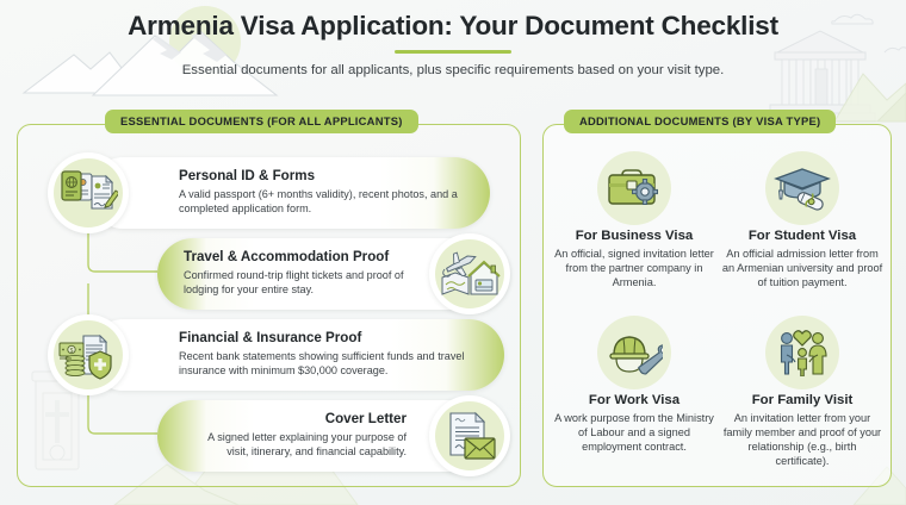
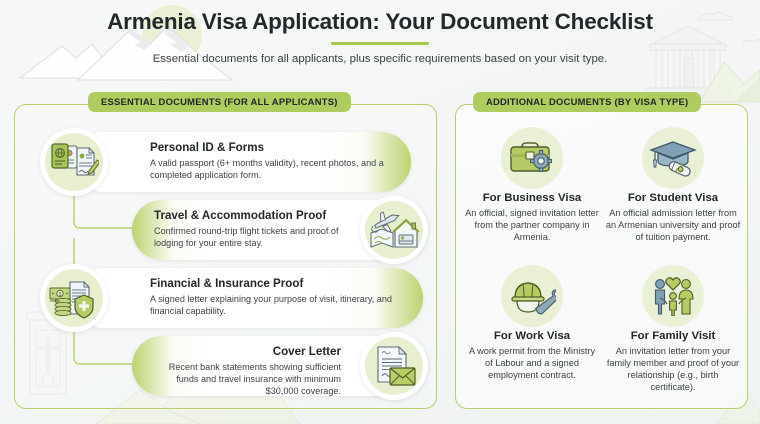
  Armenia Visa Application: Your Document Checklist
  Essential documents for all applicants, plus specific requirements based on your visit type.
  ESSENTIAL DOCUMENTS (FOR ALL APPLICANTS)
  Personal ID & Forms
  A valid passport (6+ months validity), recent photos, and a completed application form.
  Travel & Accommodation Proof
  Confirmed round-trip flight tickets and proof of lodging for your entire stay.
  Financial & Insurance Proof
- Recent bank statements showing sufficient funds and travel insurance with minimum $30,000 coverage.
+ A signed letter explaining your purpose of visit, itinerary, and financial capability.
  Cover Letter
- A signed letter explaining your purpose of visit, itinerary, and financial capability.
+ Recent bank statements showing sufficient funds and travel insurance with minimum $30,000 coverage.
  ADDITIONAL DOCUMENTS (BY VISA TYPE)
  For Business Visa
  An official, signed invitation letter from the partner company in Armenia.
  For Student Visa
  An official admission letter from an Armenian university and proof of tuition payment.
  For Work Visa
- A work purpose from the Ministry of Labour and a signed employment contract.
+ A work permit from the Ministry of Labour and a signed employment contract.
  For Family Visit
  An invitation letter from your family member and proof of your relationship (e.g., birth certificate).
